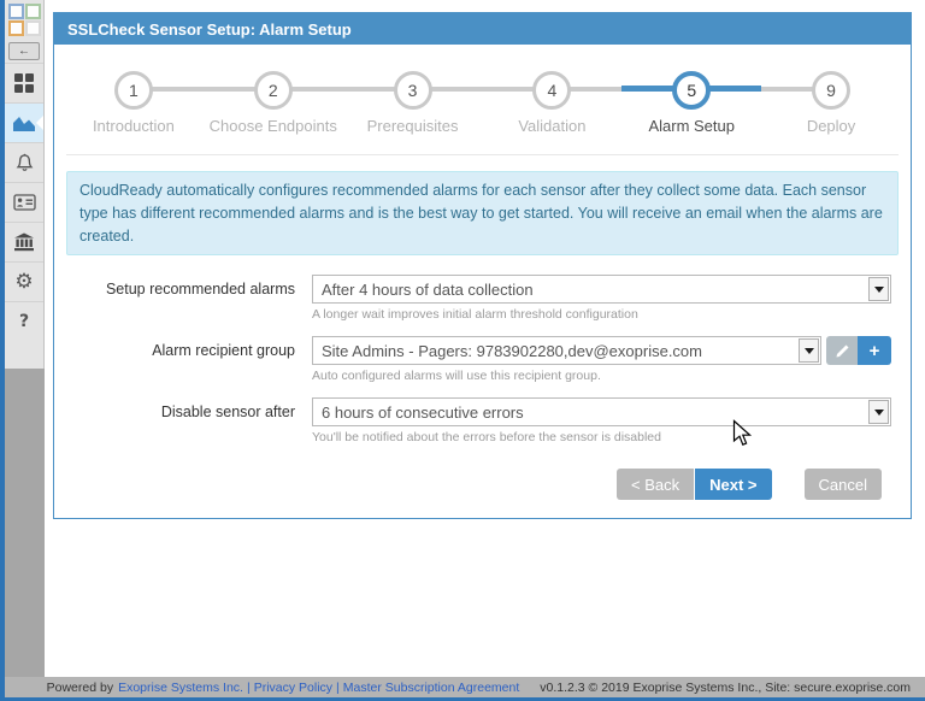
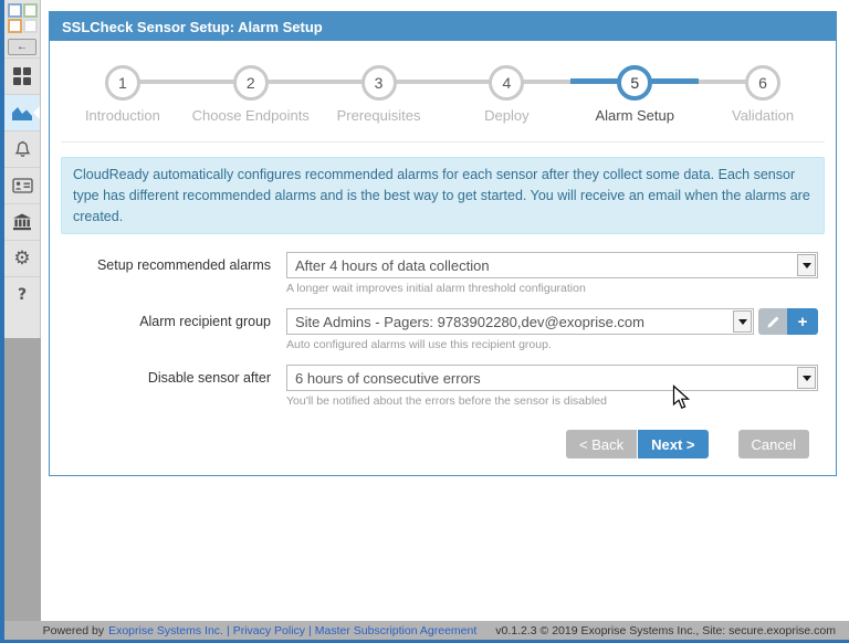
  ←
  ⚙
  ?
  SSLCheck Sensor Setup: Alarm Setup
  1
  Introduction
  2
  Choose Endpoints
  3
  Prerequisites
  4
- Validation
+ Deploy
  5
  Alarm Setup
- 9
+ 6
- Deploy
+ Validation
  CloudReady automatically configures recommended alarms for each sensor after they collect some data. Each sensor type has different recommended alarms and is the best way to get started. You will receive an email when the alarms are created.
  Setup recommended alarms
  After 4 hours of data collection
  A longer wait improves initial alarm threshold configuration
  Alarm recipient group
  Site Admins - Pagers: 9783902280,dev@exoprise.com
  +
  Auto configured alarms will use this recipient group.
  Disable sensor after
  6 hours of consecutive errors
  You'll be notified about the errors before the sensor is disabled
  < Back
  Next >
  Cancel
  Powered by
  Exoprise Systems Inc.
  |
  Privacy Policy
  |
  Master Subscription Agreement
  v0.1.2.3 © 2019 Exoprise Systems Inc., Site: secure.exoprise.com
